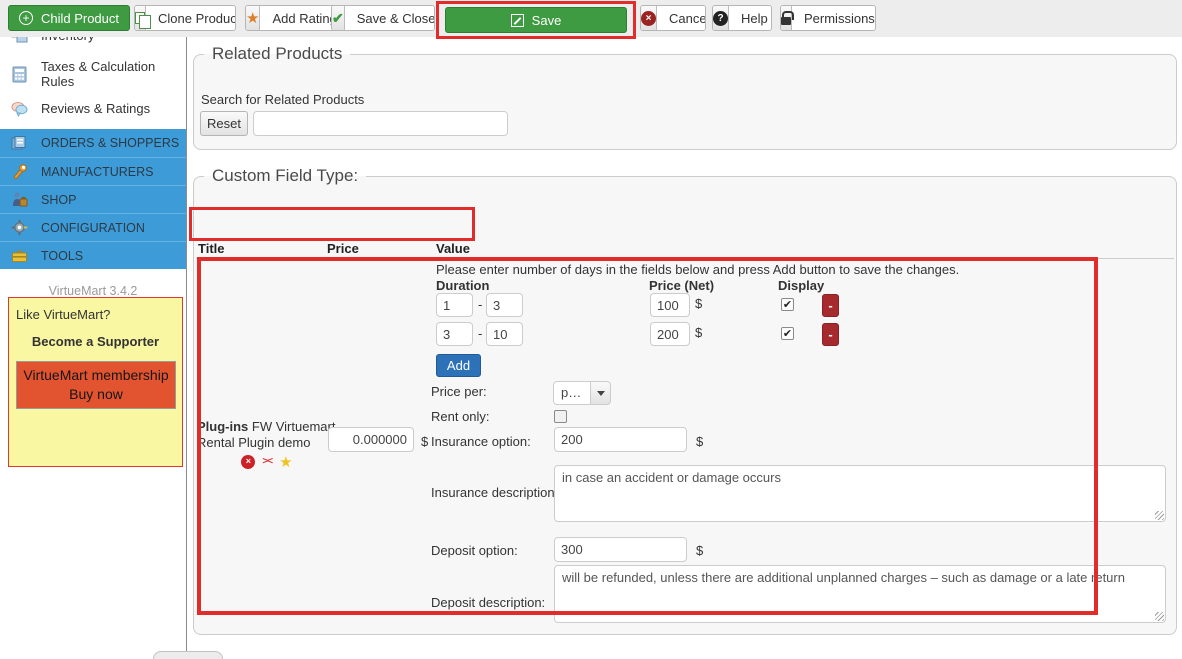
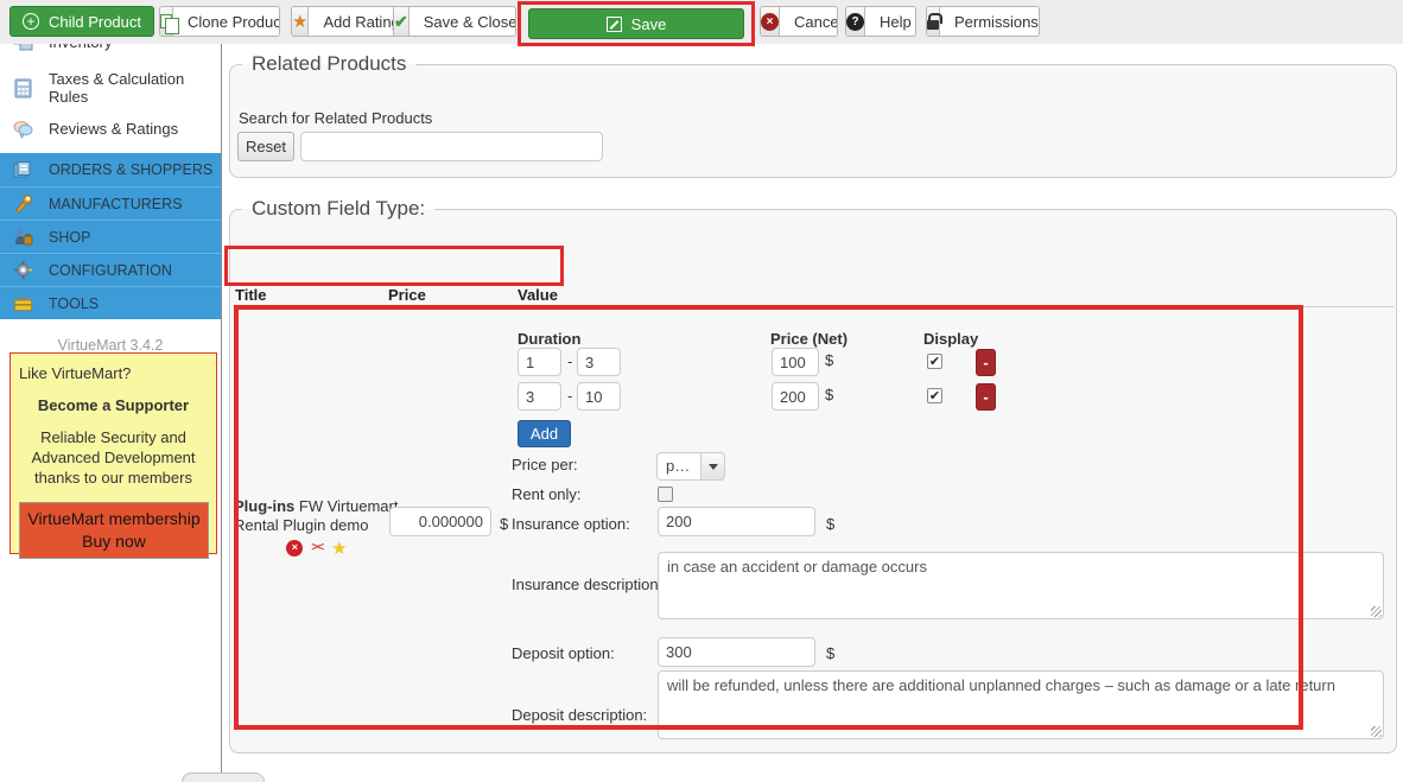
  +
  Child Product
  Clone Produc
  ★
  Add Ratin
  ✔
  Save & Close
  Save
  ×
  Cance
  ?
  Help
  Permissions
  Taxes & Calculation Rules
  Reviews & Ratings
  ORDERS & SHOPPERS
  MANUFACTURERS
  SHOP
  CONFIGURATION
  TOOLS
  VirtueMart 3.4.2
  Like VirtueMart?
  Become a Supporter
+ Reliable Security and Advanced Development thanks to our members
  VirtueMart membership Buy now
  Related Products
  Search for Related Products
  Reset
  Custom Field Type:
  Title
  Price
  Value
- Please enter number of days in the fields below and press Add button to save the changes.
  Duration
  Price (Net)
  Display
  1
  -
  3
  100
  $
  -
  3
  -
  10
  200
  $
  -
  Add
  Price per:
  p…
  Rent only:
  Insurance option:
  200
  $
  Insurance description
  in case an accident or damage occurs
  Deposit option:
  300
  $
  Deposit description:
  will be refunded, unless there are additional unplanned charges – such as damage or a late return
  Plug-ins FW Virtuema Rental Plugin demo
  ×
  ><
  ★
  0.000000
  $
